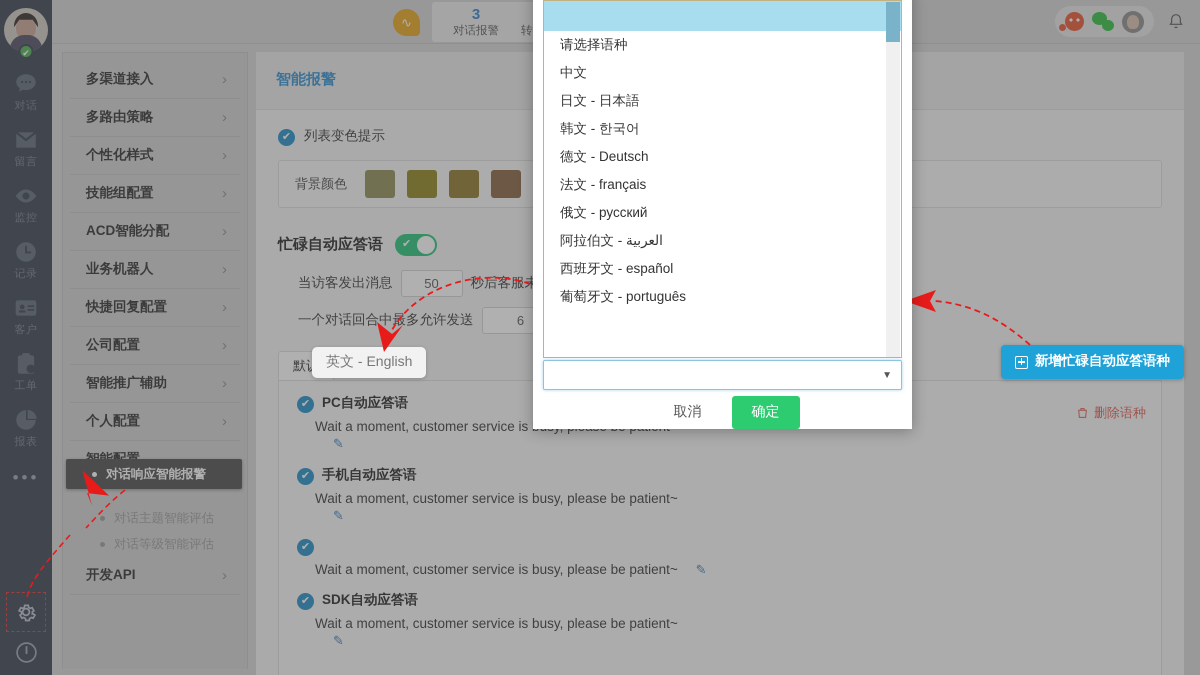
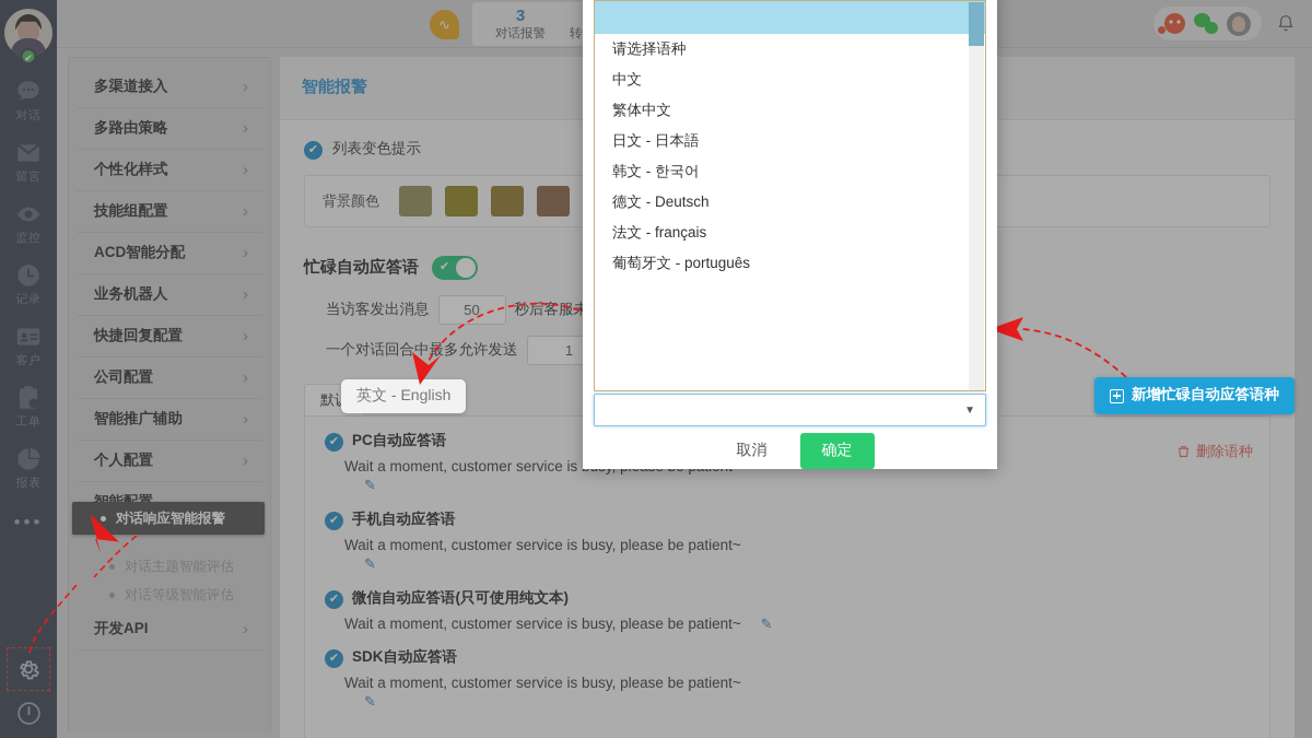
  ✔
  对话
  留言
  监控
  记录
  客户
  工单
  报表
  •••
  ∿
  3
  对话报警
  多渠道接入
  ›
  多路由策略
  ›
  个性化样式
  ›
  技能组配置
  ›
  ACD智能分配
  ›
  业务机器人
  ›
  快捷回复配置
  ›
  公司配置
  ›
  智能推广辅助
  ›
  个人配置
  ›
  智能配置
  对话主题智能评估
  对话等级智能评估
  开发API
  ›
  对话响应智能报警
  智能报警
  ✔
  列表变色提示
  背景颜色
  忙碌自动应答语
  ✔
  当访客发出消息
  50
  秒后客服未
  一个对话回合中多允许发送
- 6
+ 1
  ✔
  PC自动应答语
  ✎
  ✔
  手机自动应答语
  Wait a moment, customer service is busy, please be patient~
  ✎
  ✔
+ 微信自动应答语(只可使用纯文本)
  Wait a moment, customer service is busy, please be patient~ ✎
  ✔
  SDK自动应答语
  Wait a moment, customer service is busy, please be patient~
  ✎
  删除语种
  英文 - English
  新增忙碌自动应答语种
  请选择语种
  中文
+ 繁体中文
  日文 - 日本語
  韩文 - 한국어
  德文 - Deutsch
  法文 - français
- 俄文 - русский
- 阿拉伯文 - العربية
- 西班牙文 - español
  葡萄牙文 - português
  ▼
  取消
  确定
